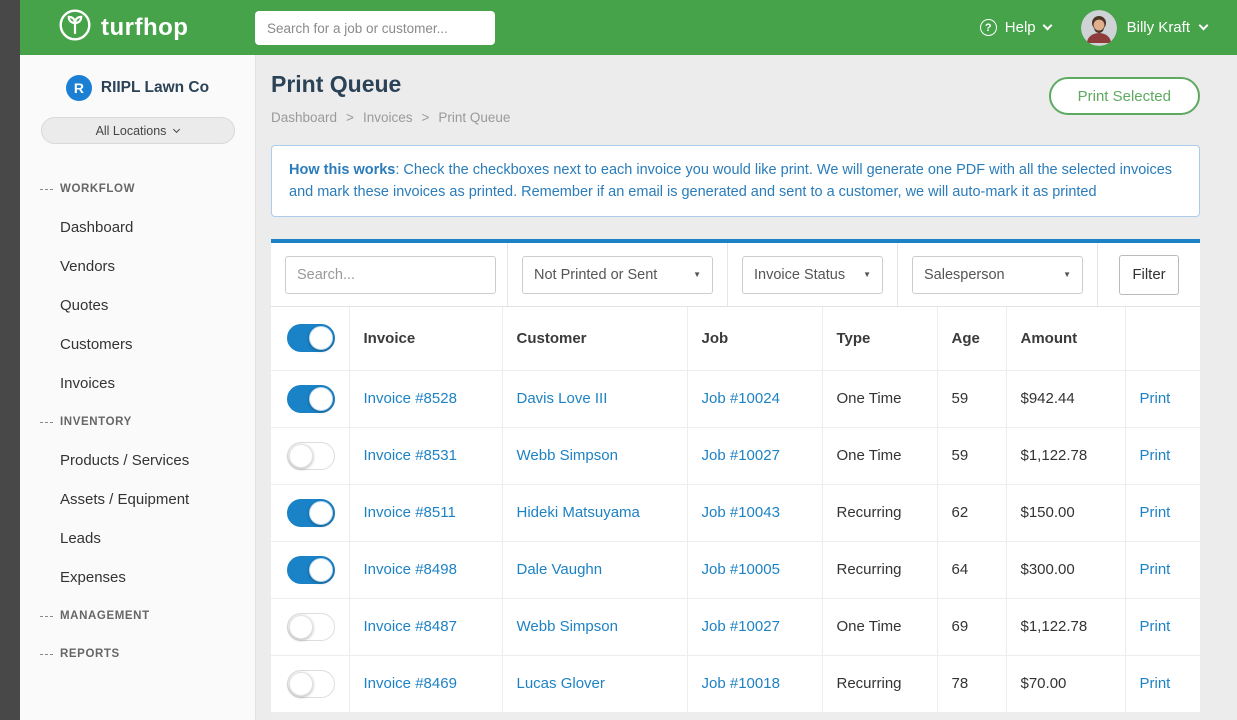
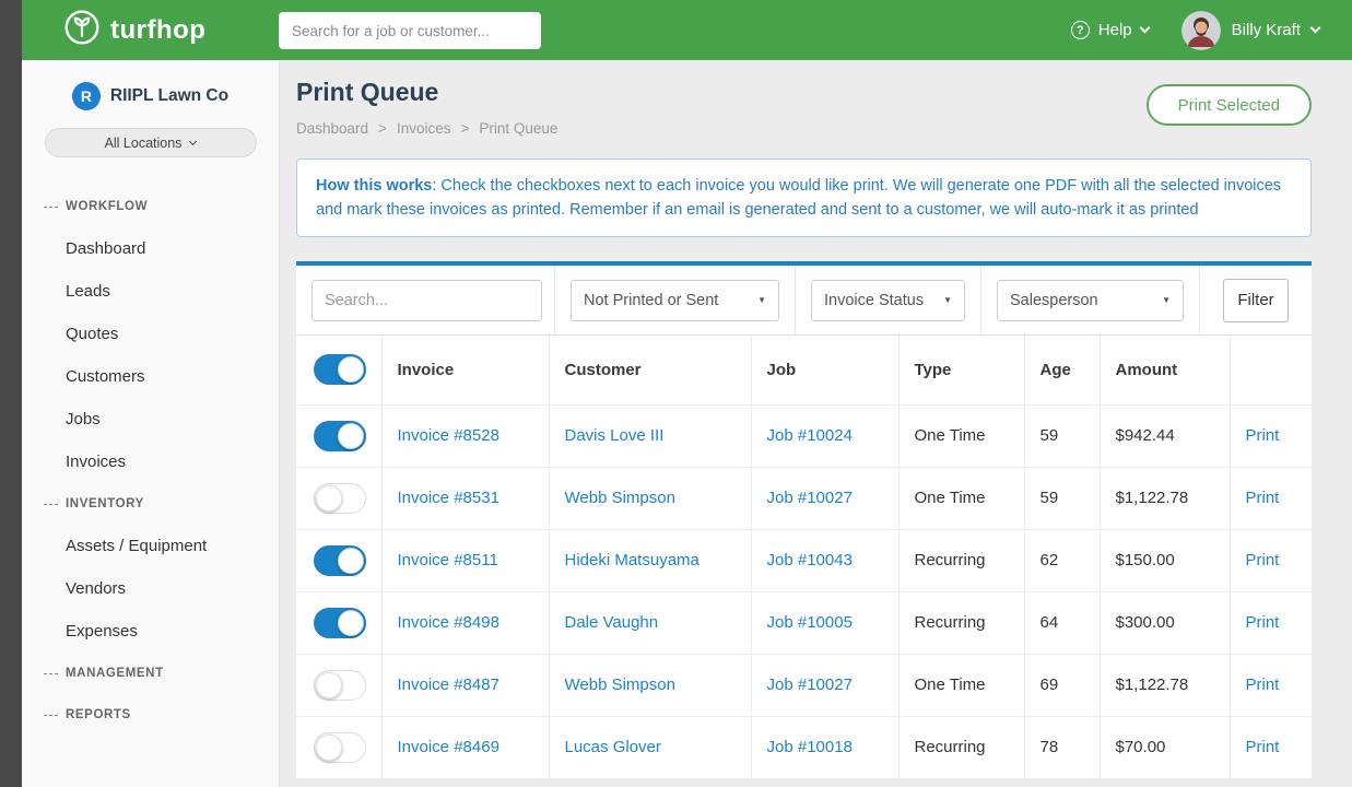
  turfhop
  Search for a job or customer...
  ?
  Help
  Billy Kraft
  R
  RIIPL Lawn Co
  All Locations
  WORKFLOW
  Dashboard
- Vendors
+ Leads
  Quotes
  Customers
+ Jobs
  Invoices
  INVENTORY
- Products / Services
  Assets / Equipment
- Leads
+ Vendors
  Expenses
  MANAGEMENT
  REPORTS
  Print Queue
  Dashboard
  >
  Invoices
  >
  Print Queue
  Print Selected
  How this works: Check the checkboxes next to each invoice you would like print. We will generate one PDF with all the selected invoices and mark these invoices as printed. Remember if an email is generated and sent to a customer, we will auto-mark it as printed
  Search...
  Not Printed or Sent
  ▼
  Invoice Status
  ▼
  Salesperson
  ▼
  Filter
  	Invoice	Customer	Job	Type	Age	Amount
  	Invoice #8528	Davis Love III	Job #10024	One Time	59	$942.44	Print
  	Invoice #8531	Webb Simpson	Job #10027	One Time	59	$1,122.78	Print
  	Invoice #8511	Hideki Matsuyama	Job #10043	Recurring	62	$150.00	Print
  	Invoice #8498	Dale Vaughn	Job #10005	Recurring	64	$300.00	Print
  	Invoice #8487	Webb Simpson	Job #10027	One Time	69	$1,122.78	Print
  	Invoice #8469	Lucas Glover	Job #10018	Recurring	78	$70.00	Print
